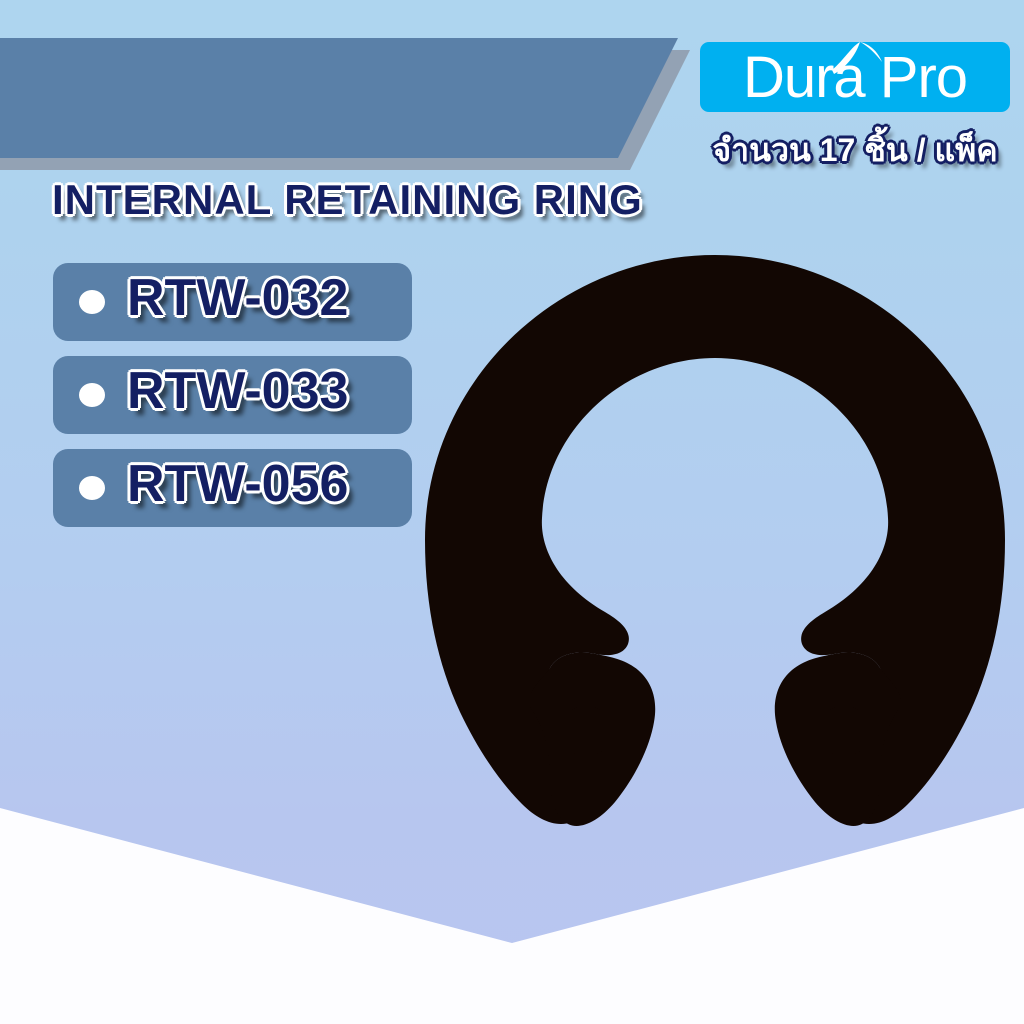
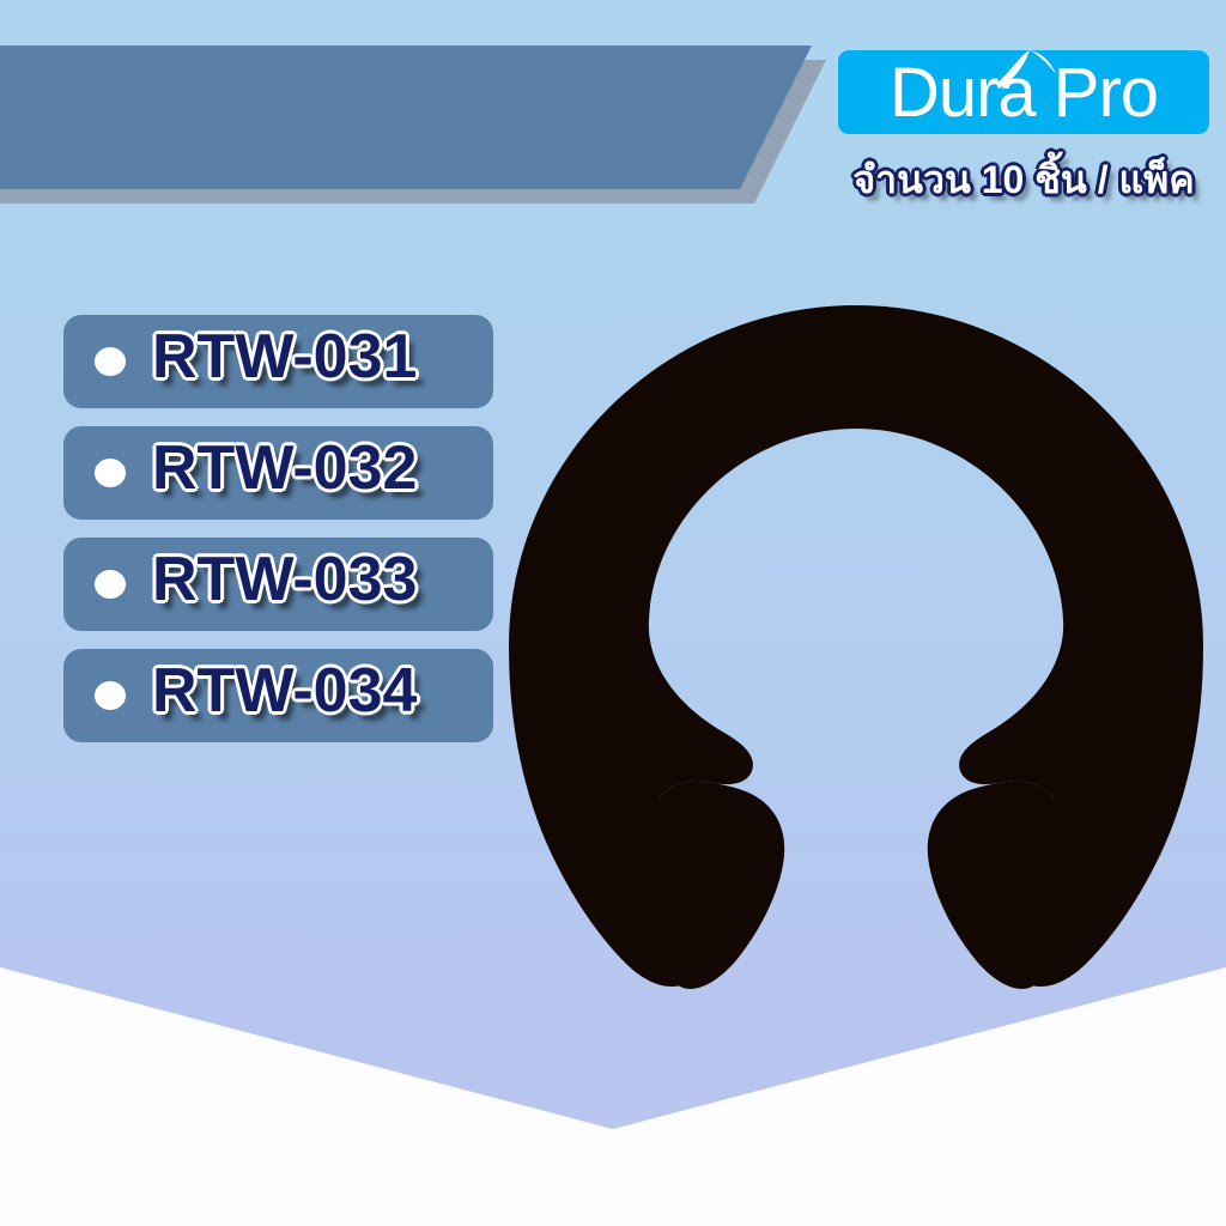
- INTERNAL RETAINING RING
  Dura Pro
- จำนวน 17 ชิ้น / แพ็ค
+ จำนวน 10 ชิ้น / แพ็ค
+ RTW-031
  RTW-032
  RTW-033
- RTW-056
+ RTW-034
